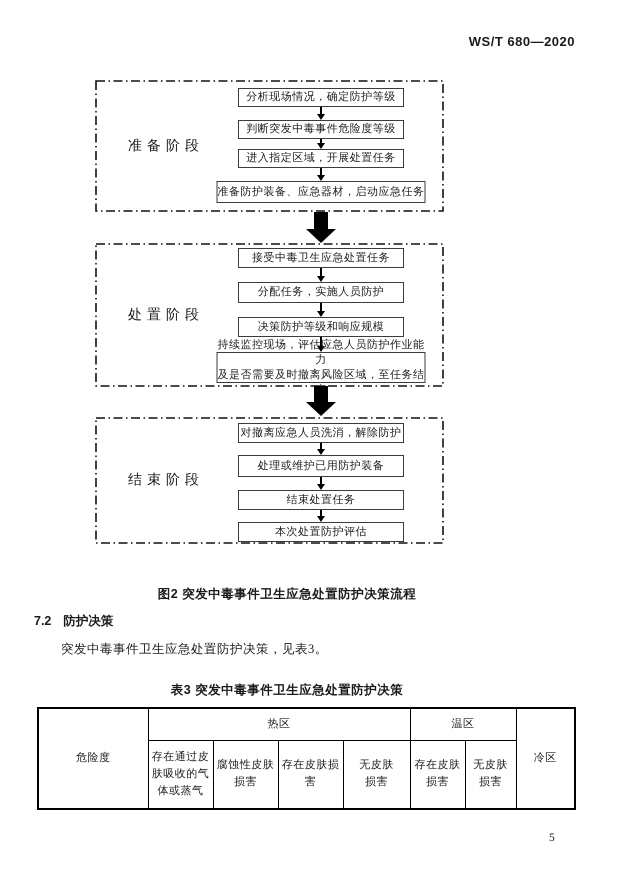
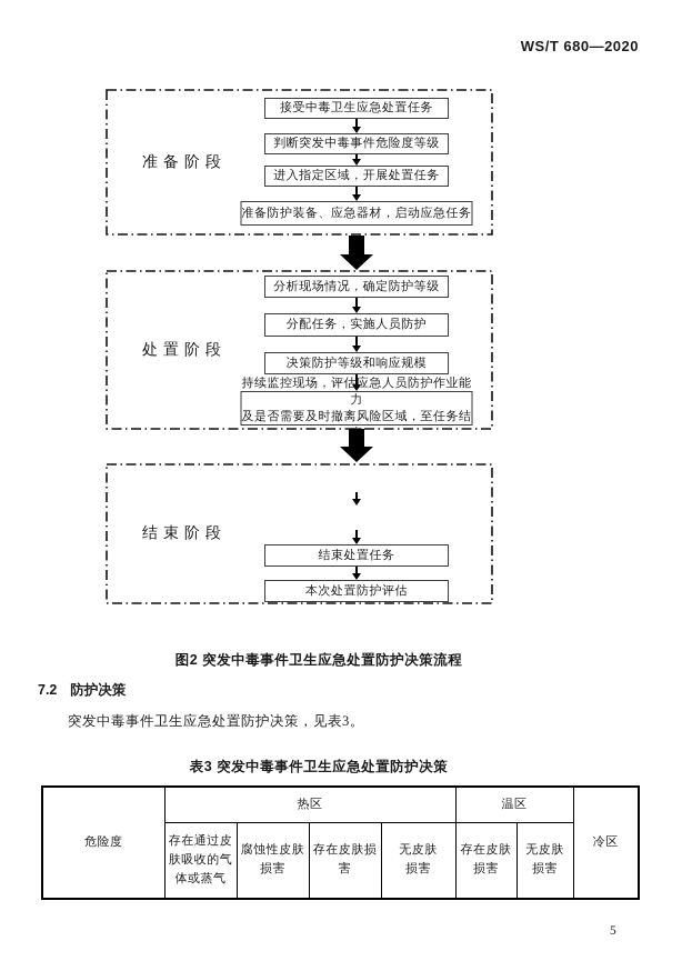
  WS/T 680—2020
  准备阶段
- 分析现场情况，确定防护等级
+ 接受中毒卫生应急处置任务
  判断突发中毒事件危险度等级
  进入指定区域，开展处置任务
  准备防护装备、应急器材，启动应急任务
  处置阶段
- 接受中毒卫生应急处置任务
+ 分析现场情况，确定防护等级
  分配任务，实施人员防护
  决策防护等级和响应规模
  持续监控现场，评估应急人员防护作业能力
  及是否需要及时撤离风险区域，至任务结
  结束阶段
- 对撤离应急人员洗消，解除防护
- 处理或维护已用防护装备
  结束处置任务
  本次处置防护评估
  图2 突发中毒事件卫生应急处置防护决策流程
  7.2 防护决策
  突发中毒事件卫生应急处置防护决策，见表3。
  表3 突发中毒事件卫生应急处置防护决策
  危险度	热区	温区	冷区
  存在通过皮 肤吸收的气 体或蒸气	腐蚀性皮肤 损害	存在皮肤损 害	无皮肤 损害	存在皮肤 损害	无皮肤 损害
  5
